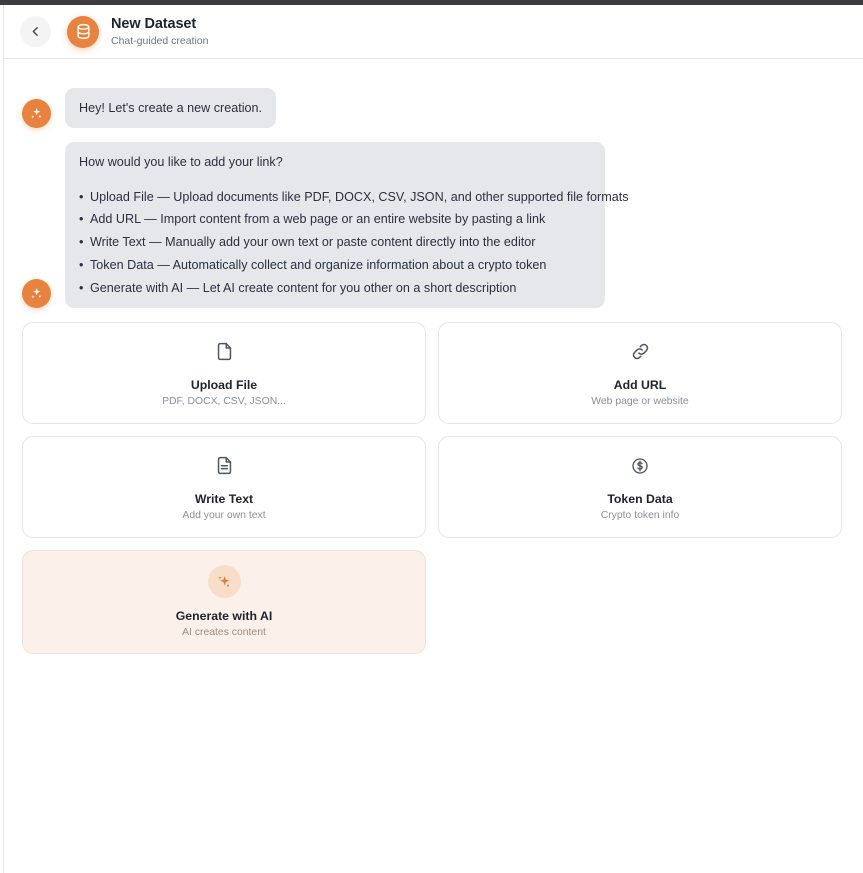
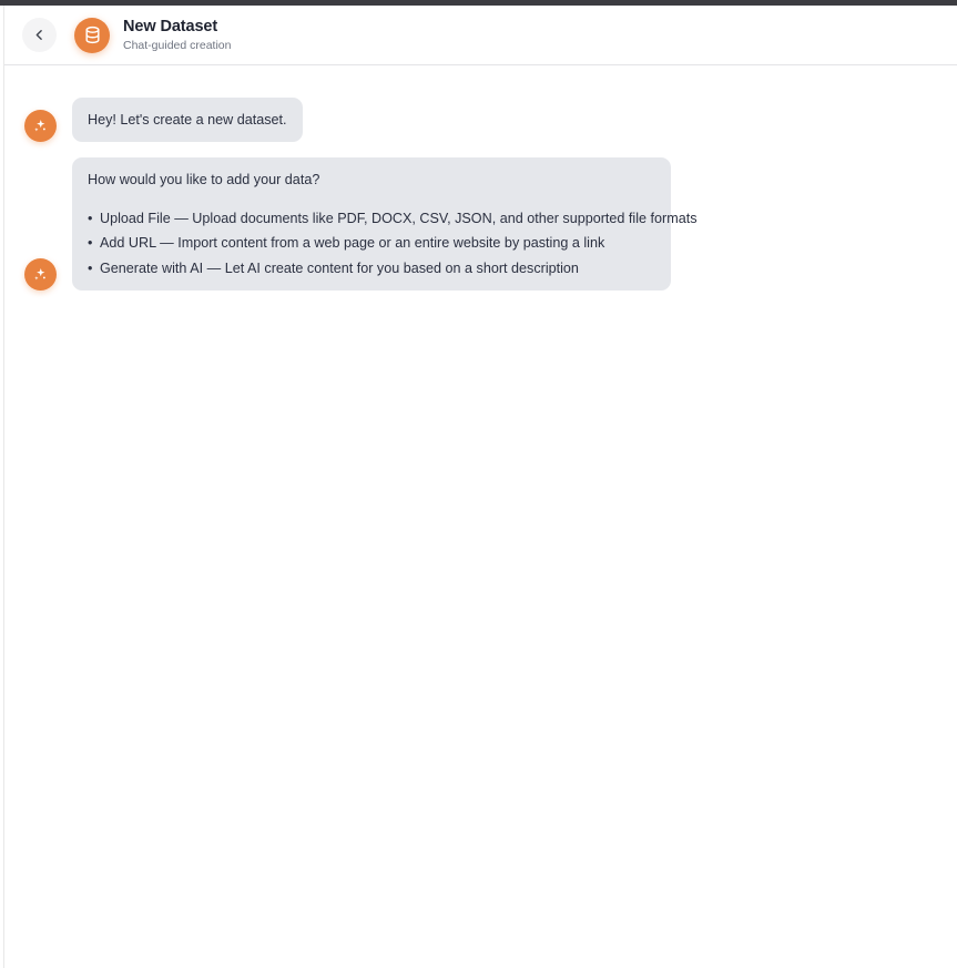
  New Dataset
  Chat-guided creation
- Hey! Let's create a new creation.
+ Hey! Let's create a new dataset.
- How would you like to add your link?
+ How would you like to add your data?
  Upload File — Upload documents like PDF, DOCX, CSV, JSON, and other supported file formats
  Add URL — Import content from a web page or an entire website by pasting a link
- Write Text — Manually add your own text or paste content directly into the editor
- Token Data — Automatically collect and organize information about a crypto token
- Generate with AI — Let AI create content for you other on a short description
+ Generate with AI — Let AI create content for you based on a short description
- Upload File
- PDF, DOCX, CSV, JSON...
- Add URL
- Web page or website
- Write Text
- Add your own text
- Token Data
- Crypto token info
- Generate with AI
- AI creates content
